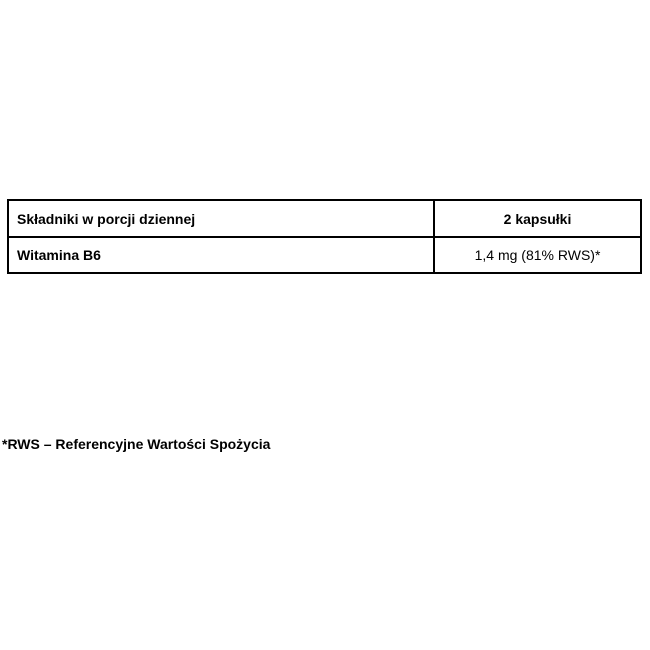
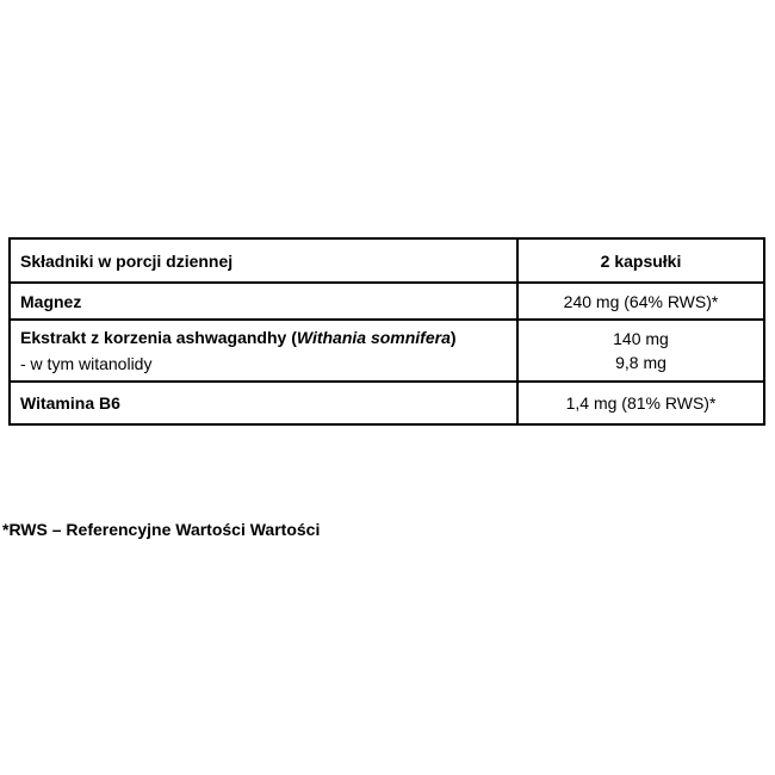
  Składniki w porcji dziennej	2 kapsułki
+ Magnez	240 mg (64% RWS)*
+ Ekstrakt z korzenia ashwagandhy (Withania somnifera) - w tym witanolidy	140 mg 9,8 mg
  Witamina B6	1,4 mg (81% RWS)*
- *RWS – Referencyjne Wartości Spożycia
+ *RWS – Referencyjne Wartości Wartości
